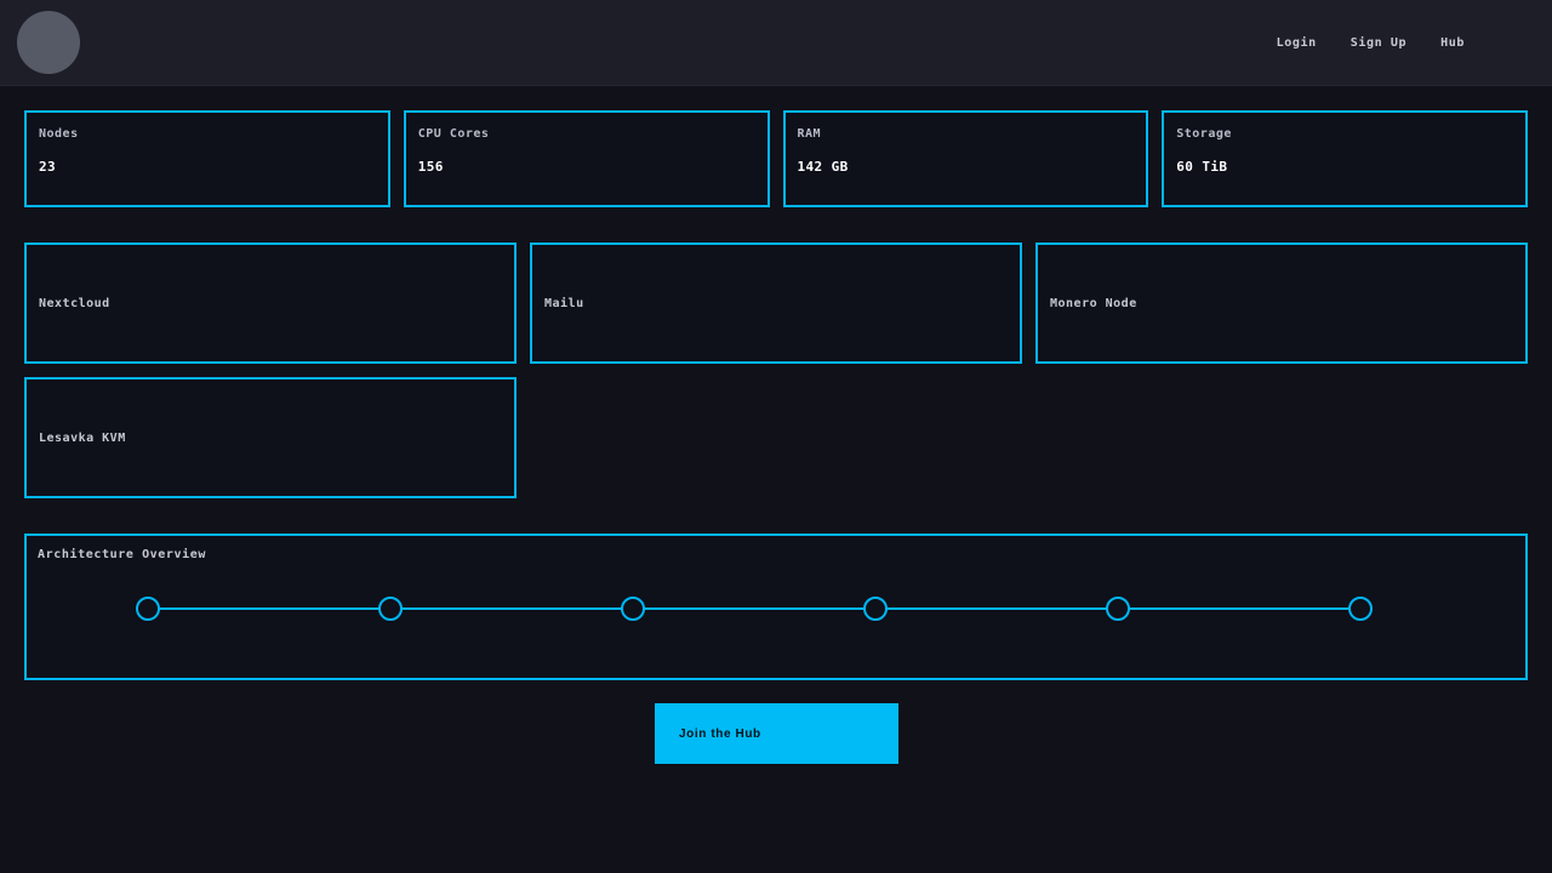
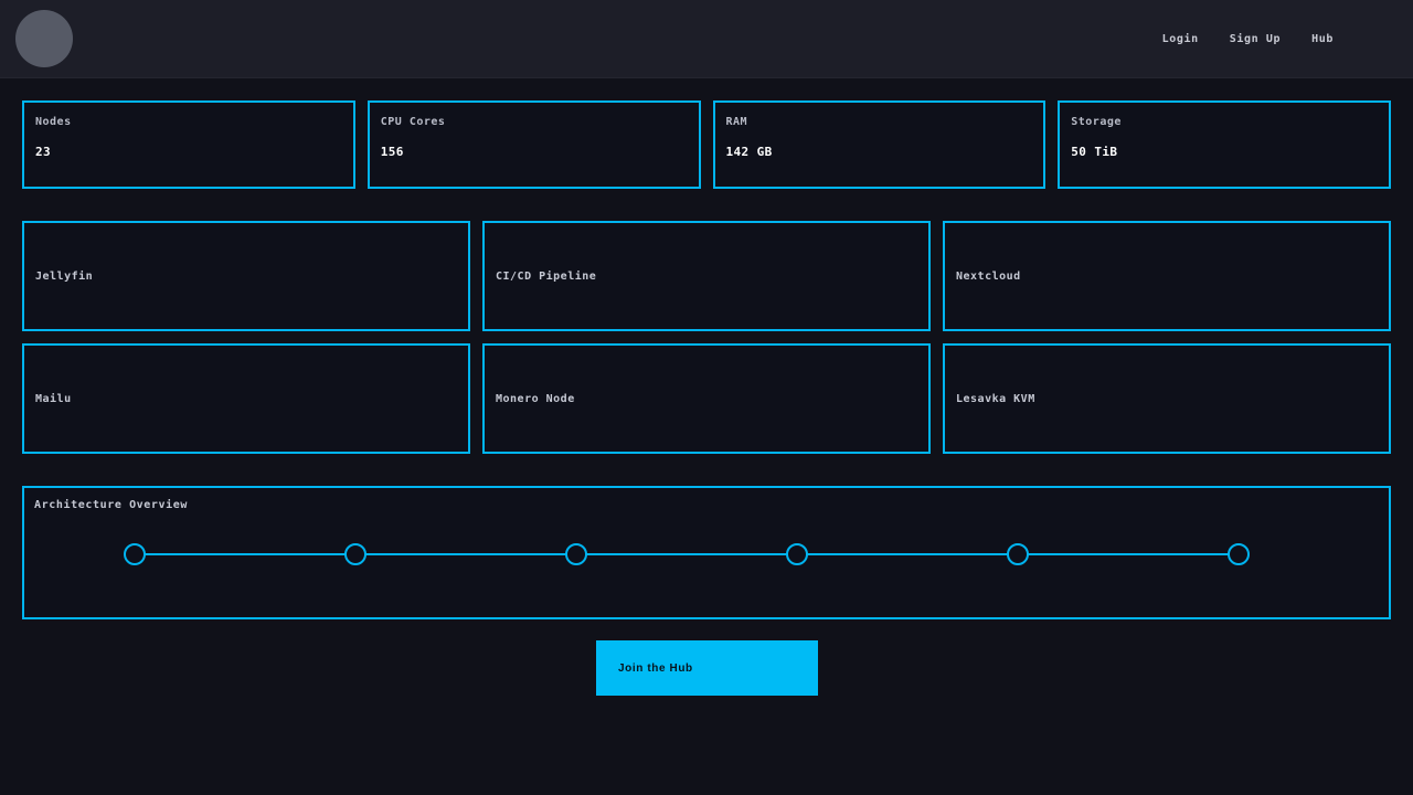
  Login
  Sign Up
  Hub
  Nodes
  23
  CPU Cores
  156
  RAM
  142 GB
  Storage
- 60 TiB
+ 50 TiB
+ Jellyfin
+ CI/CD Pipeline
  Nextcloud
  Mailu
  Monero Node
  Lesavka KVM
  Architecture Overview
  Join the Hub
